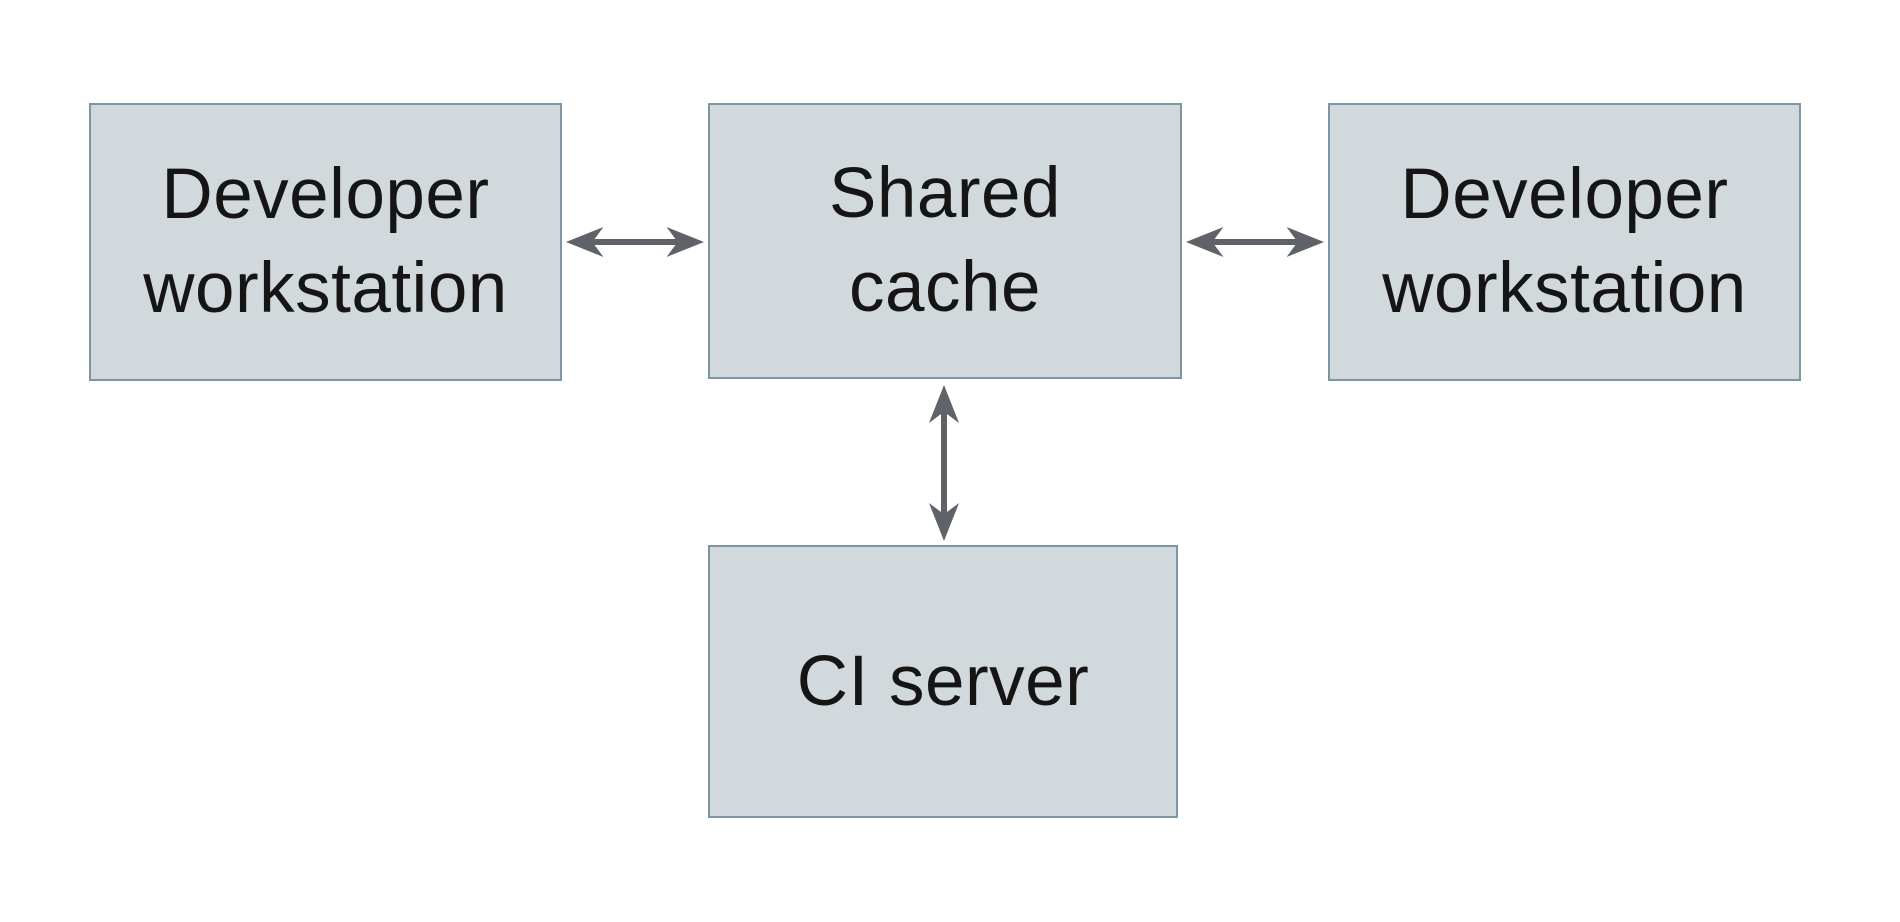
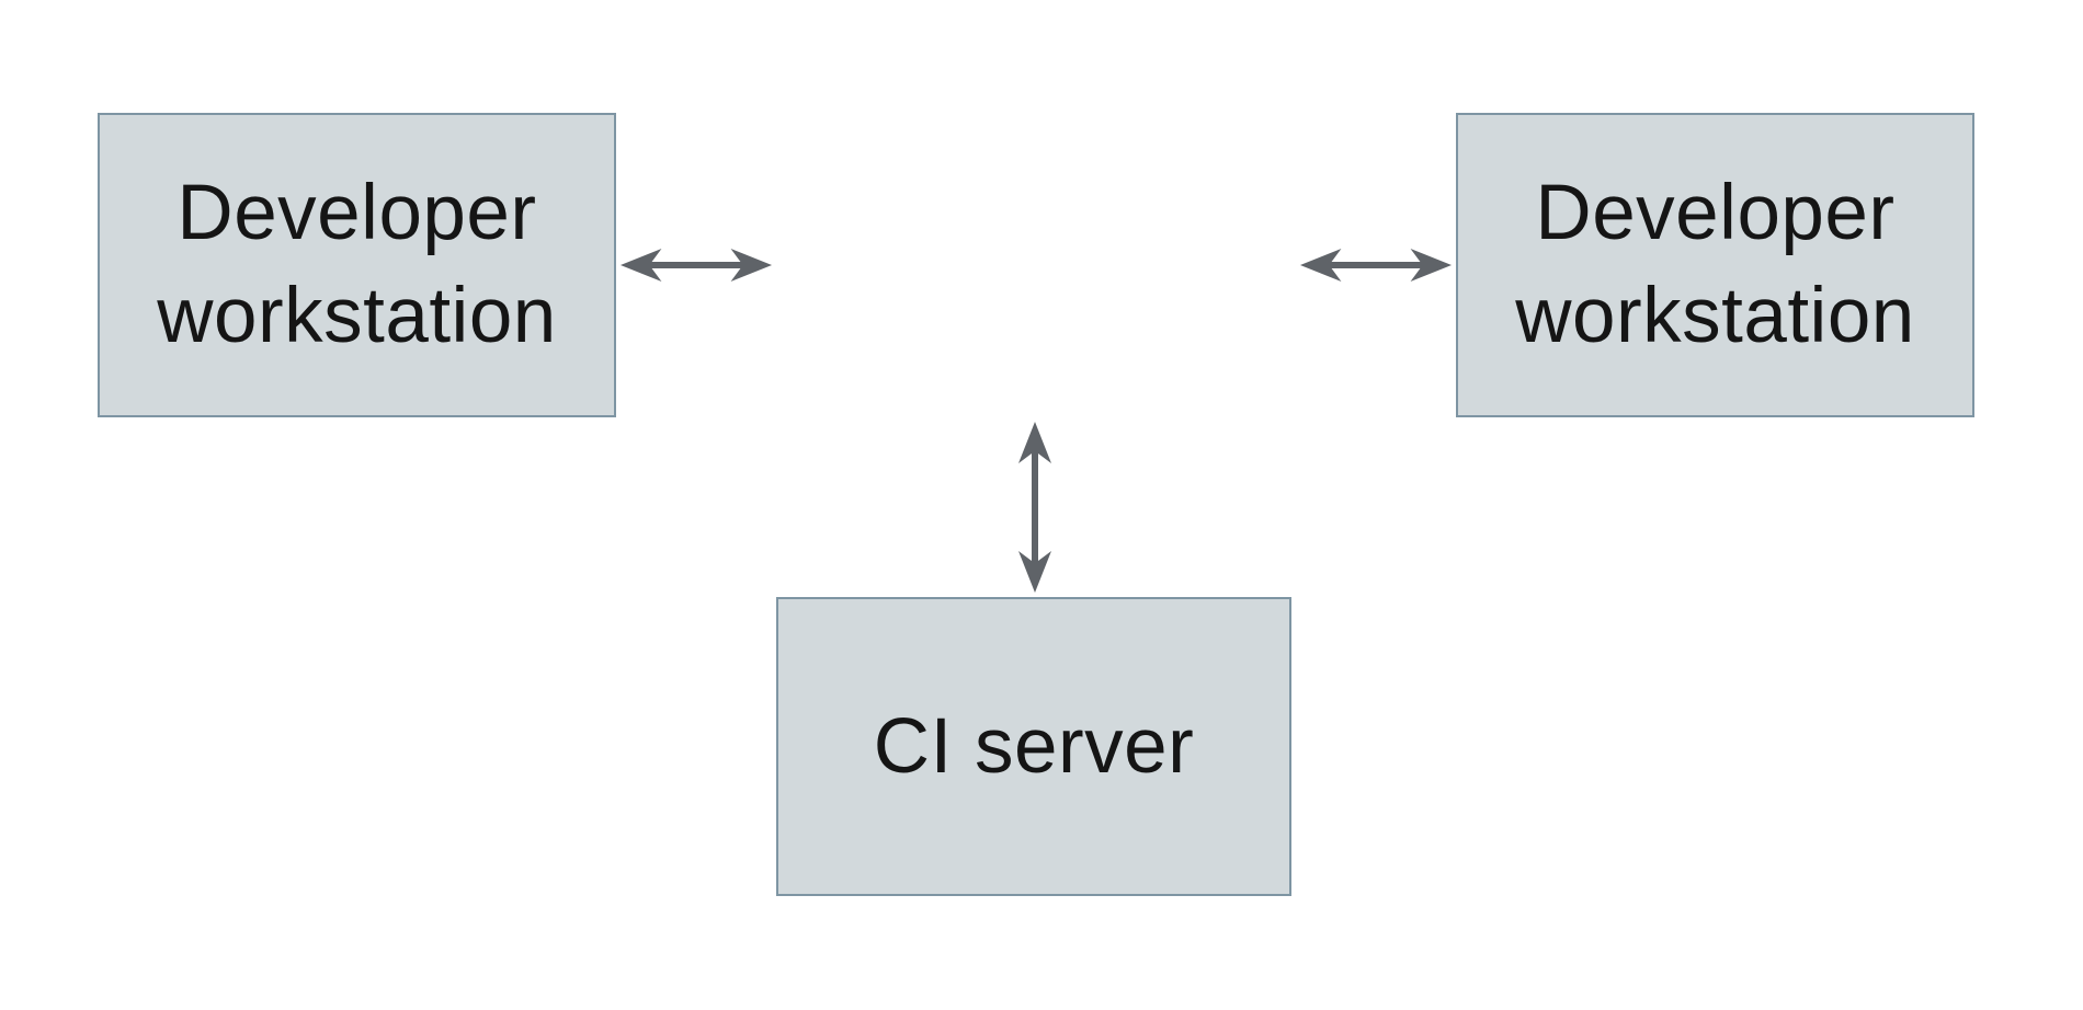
  Developer
  workstation
- Shared
- cache
  Developer
  workstation
  CI server
